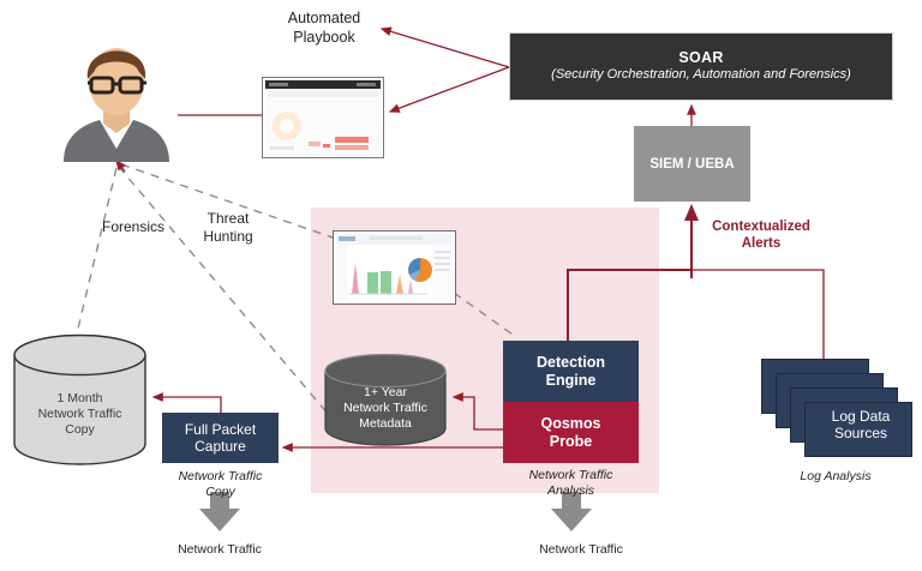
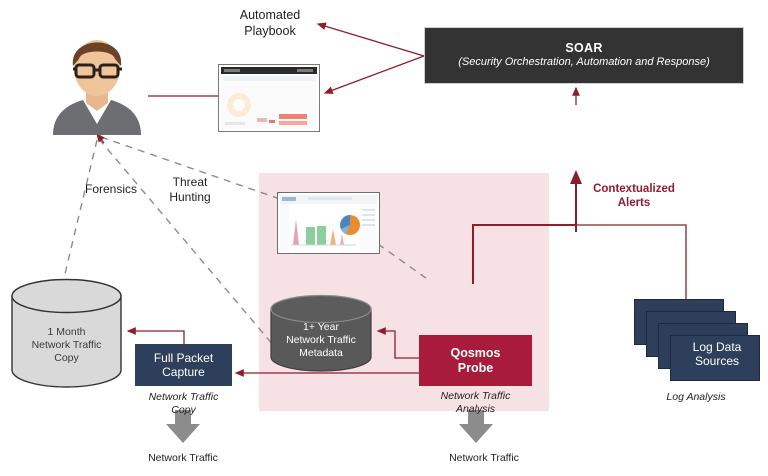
  SOAR
- (Security Orchestration, Automation and Forensics)
+ (Security Orchestration, Automation and Response)
- SIEM / UEBA
- Detection
- Engine
  Qosmos
  Probe
  Network Traffic
  Analysis
  Full Packet
  Capture
  Network Traffic
  Copy
  1 Month
  Network Traffic
  Copy
  1+ Year
  Network Traffic
  Metadata
  Log Data
  Sources
  Log Analysis
  Automated
  Playbook
  Contextualized
  Alerts
  Forensics
  Threat
  Hunting
  Network Traffic
  Network Traffic
